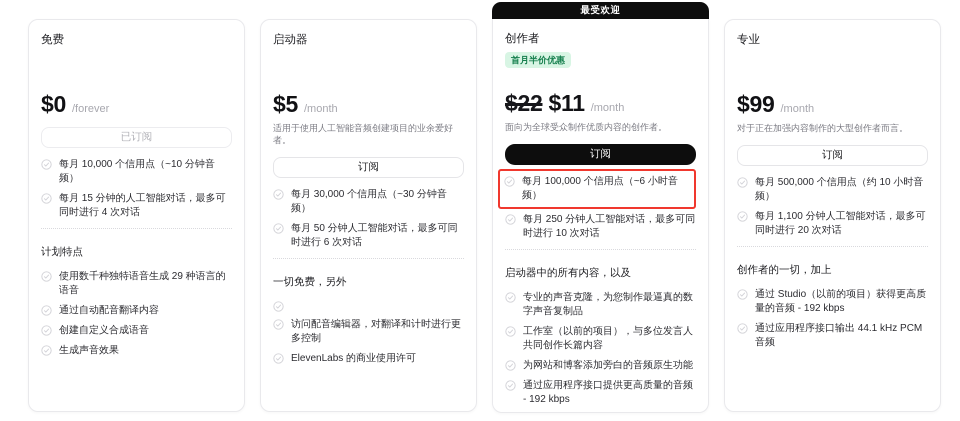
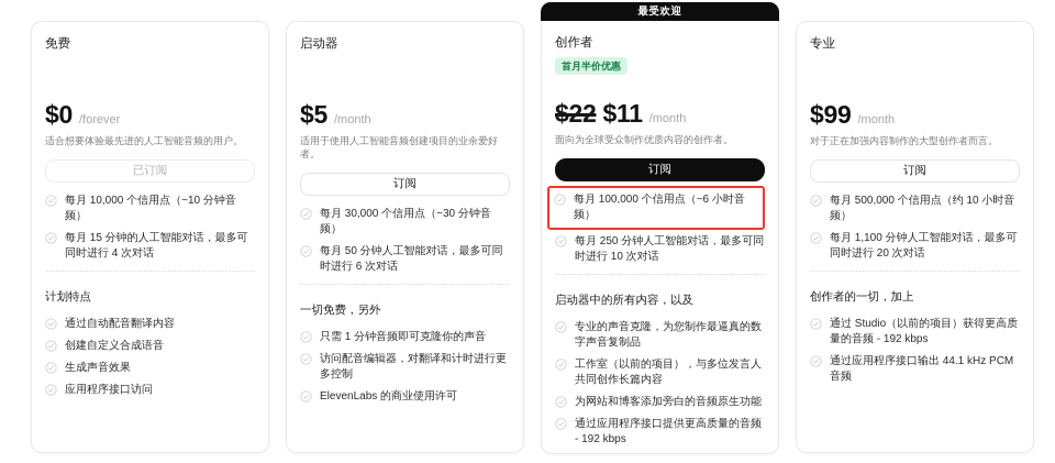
  免费
  $0
  /forever
+ 适合想要体验最先进的人工智能音频的用户。
  已订阅
  每月 10,000 个信用点（~10 分钟音频）
  每月 15 分钟的人工智能对话，最多可同时进行 4 次对话
  计划特点
- 使用数千种独特语音生成 29 种语言的语音
  通过自动配音翻译内容
  创建自定义合成语音
  生成声音效果
+ 应用程序接口访问
  启动器
  $5
  /month
  适用于使用人工智能音频创建项目的业余爱好者。
  订阅
  每月 30,000 个信用点（~30 分钟音频）
  每月 50 分钟人工智能对话，最多可同时进行 6 次对话
  一切免费，另外
+ 只需 1 分钟音频即可克隆你的声音
  访问配音编辑器，对翻译和计时进行更多控制
  ElevenLabs 的商业使用许可
  最受欢迎
  创作者
  首月半价优惠
  $22
  $11
  /month
  面向为全球受众制作优质内容的创作者。
  订阅
  每月 100,000 个信用点（~6 小时音频）
  每月 250 分钟人工智能对话，最多可同时进行 10 次对话
  启动器中的所有内容，以及
  专业的声音克隆，为您制作最逼真的数字声音复制品
  工作室（以前的项目），与多位发言人共同创作长篇内容
  为网站和博客添加旁白的音频原生功能
  通过应用程序接口提供更高质量的音频 - 192 kbps
  专业
  $99
  /month
  对于正在加强内容制作的大型创作者而言。
  订阅
  每月 500,000 个信用点（约 10 小时音频）
  每月 1,100 分钟人工智能对话，最多可同时进行 20 次对话
  创作者的一切，加上
  通过 Studio（以前的项目）获得更高质量的音频 - 192 kbps
  通过应用程序接口输出 44.1 kHz PCM 音频
